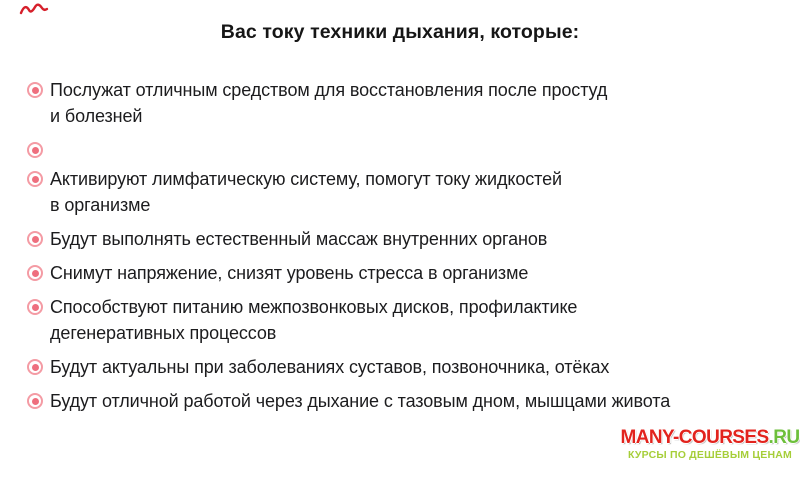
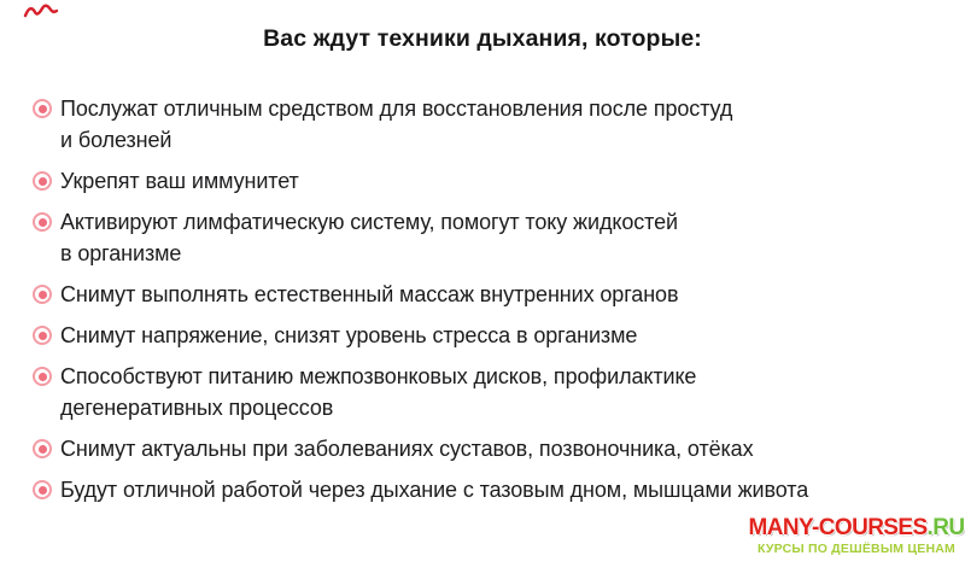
- Вас току техники дыхания, которые:
+ Вас ждут техники дыхания, которые:
  Послужат отличным средством для восстановления после простуд
  и болезней
+ Укрепят ваш иммунитет
  Активируют лимфатическую систему, помогут току жидкостей
  в организме
- Будут выполнять естественный массаж внутренних органов
+ Снимут выполнять естественный массаж внутренних органов
  Снимут напряжение, снизят уровень стресса в организме
  Способствуют питанию межпозвонковых дисков, профилактике
  дегенеративных процессов
- Будут актуальны при заболеваниях суставов, позвоночника, отёках
+ Снимут актуальны при заболеваниях суставов, позвоночника, отёках
  Будут отличной работой через дыхание с тазовым дном, мышцами живота
  MANY-COURSES.RU
  КУРСЫ ПО ДЕШЁВЫМ ЦЕНАМ
